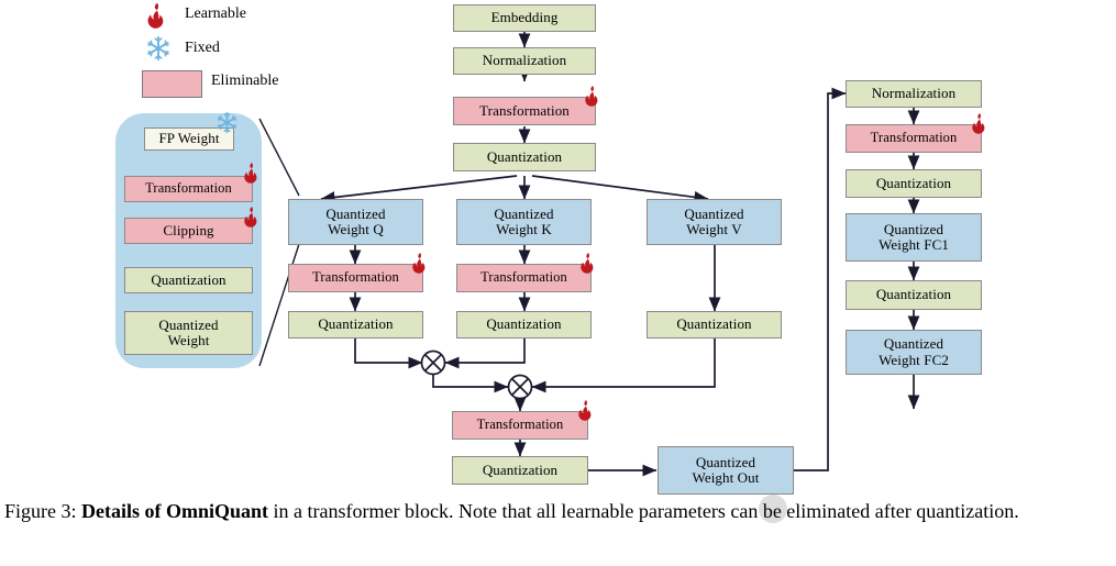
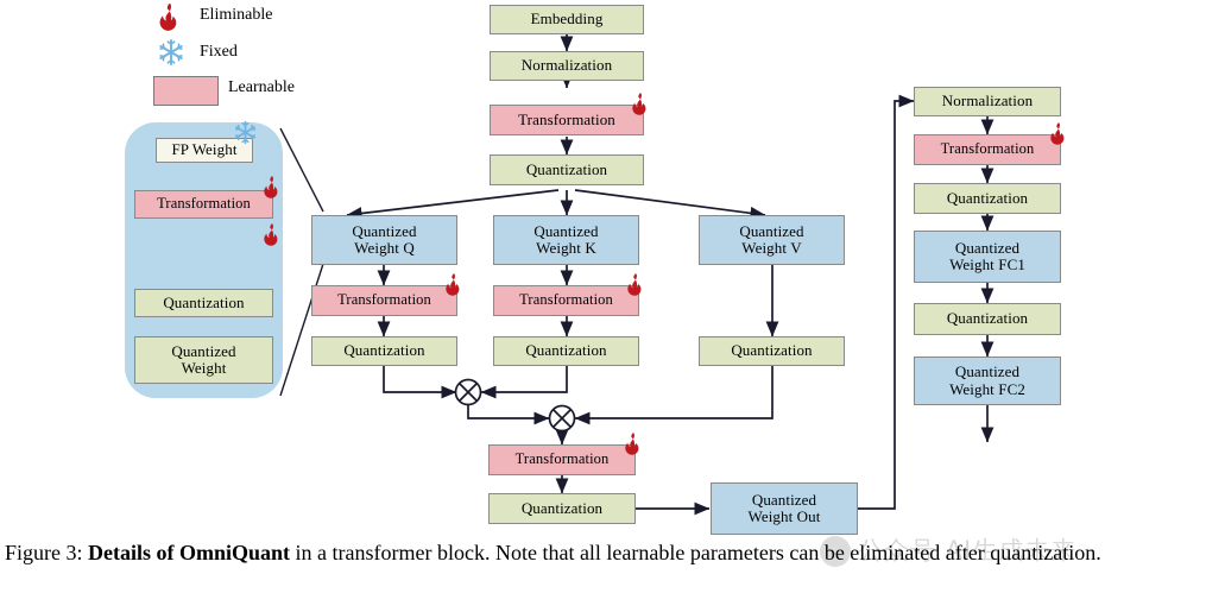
- Learnable
+ Eliminable
  Fixed
- Eliminable
+ Learnable
  FP Weight
  Transformation
- Clipping
  Quantization
  Quantized
  Weight
  Embedding
  Normalization
  Transformation
  Quantization
  Quantized
  Weight Q
  Transformation
  Quantization
  Quantized
  Weight K
  Transformation
  Quantization
  Quantized
  Weight V
  Quantization
  Transformation
  Quantization
  Quantized
  Weight Out
  Normalization
  Transformation
  Quantization
  Quantized
  Weight FC1
  Quantization
  Quantized
  Weight FC2
+ 公众号 AI生成未来
  Figure 3: Details of OmniQuant in a transformer block. Note that all learnable parameters can be eliminated after quantization.
